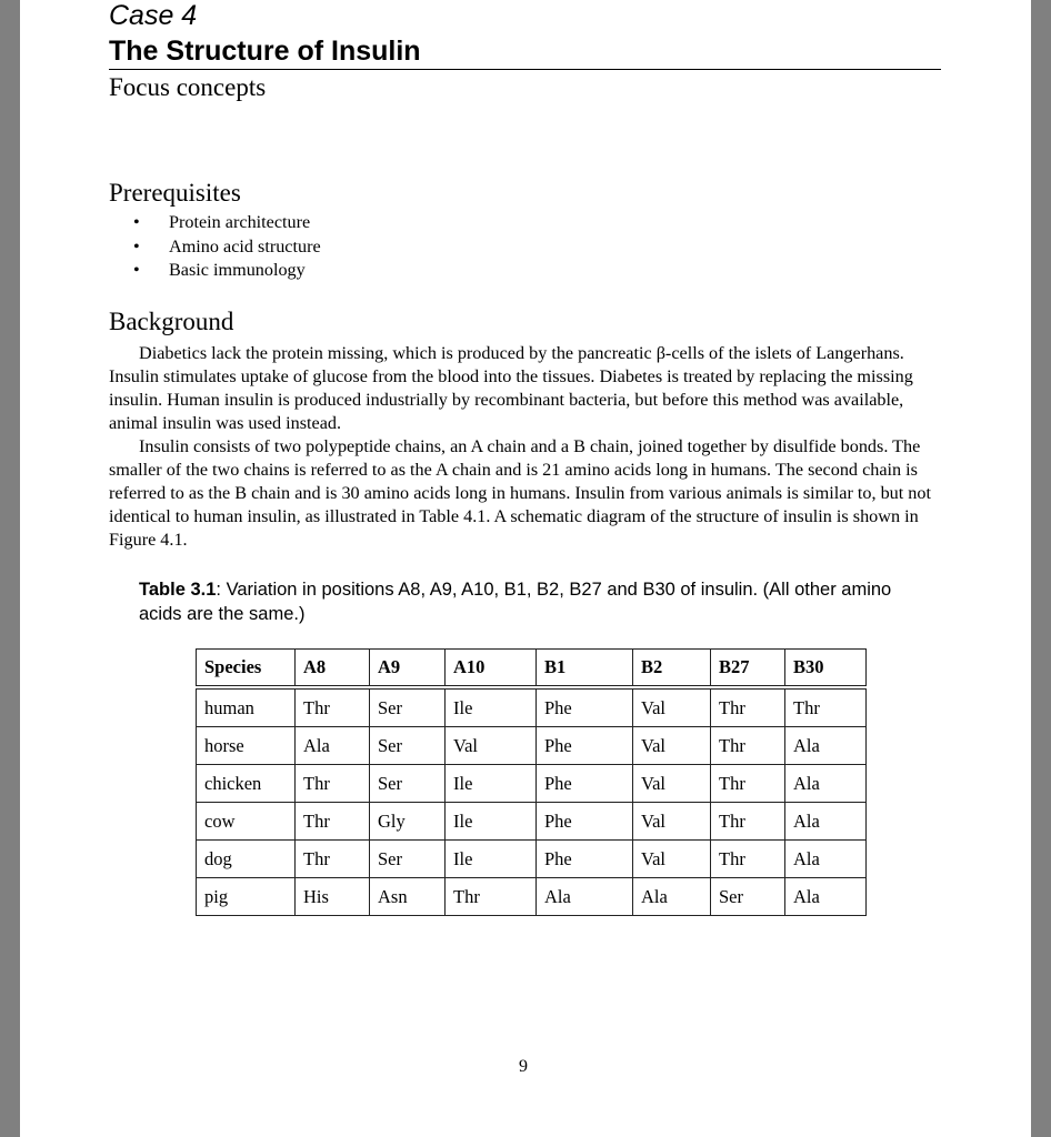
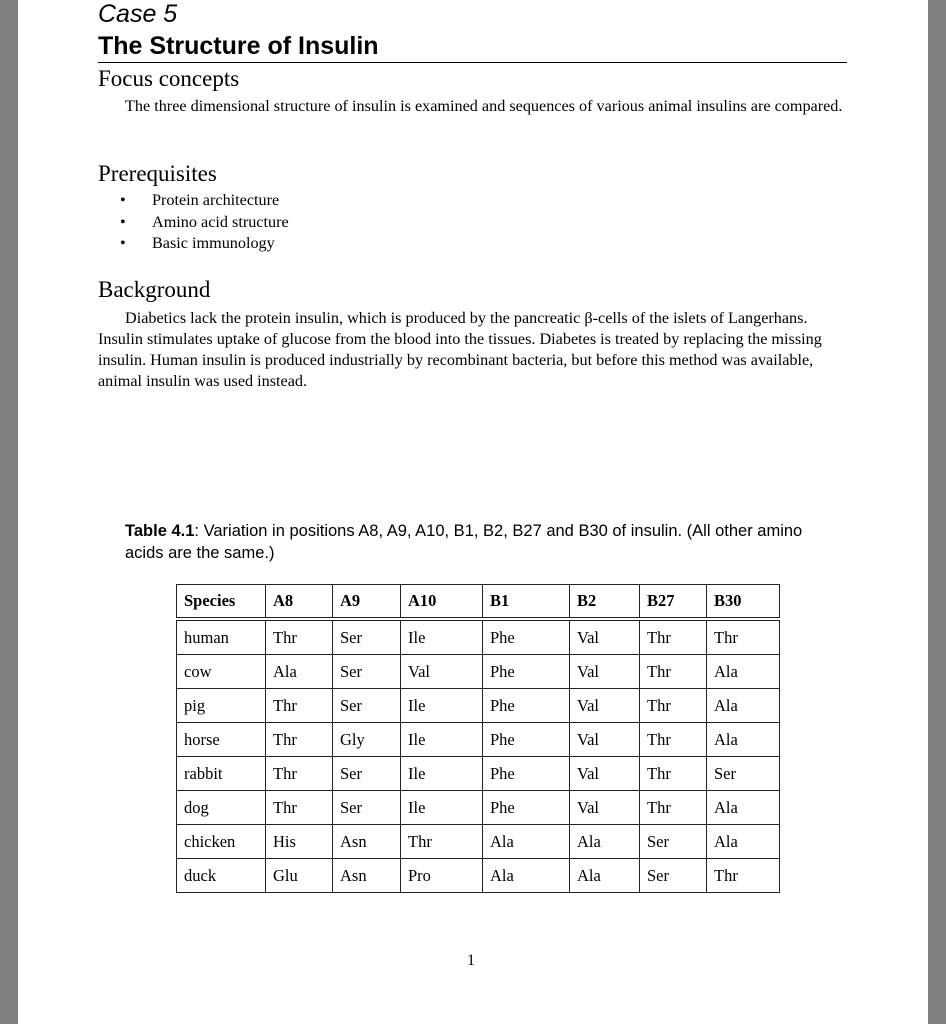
- Case 4
+ Case 5
  The Structure of Insulin
  Focus concepts
+ The three dimensional structure of insulin is examined and sequences of various animal insulins are compared.
  Prerequisites
  •
  Protein architecture
  •
  Amino acid structure
  •
  Basic immunology
  Background
- Diabetics lack the protein missing, which is produced by the pancreatic β-cells of the islets of Langerhans. Insulin stimulates uptake of glucose from the blood into the tissues. Diabetes is treated by replacing the missing insulin. Human insulin is produced industrially by recombinant bacteria, but before this method was available, animal insulin was used instead.
+ Diabetics lack the protein insulin, which is produced by the pancreatic β-cells of the islets of Langerhans. Insulin stimulates uptake of glucose from the blood into the tissues. Diabetes is treated by replacing the missing insulin. Human insulin is produced industrially by recombinant bacteria, but before this method was available, animal insulin was used instead.
- Insulin consists of two polypeptide chains, an A chain and a B chain, joined together by disulfide bonds. The smaller of the two chains is referred to as the A chain and is 21 amino acids long in humans. The second chain is referred to as the B chain and is 30 amino acids long in humans. Insulin from various animals is similar to, but not identical to human insulin, as illustrated in Table 4.1. A schematic diagram of the structure of insulin is shown in Figure 4.1.
- Table 3.1: Variation in positions A8, A9, A10, B1, B2, B27 and B30 of insulin. (All other amino acids are the same.)
+ Table 4.1: Variation in positions A8, A9, A10, B1, B2, B27 and B30 of insulin. (All other amino acids are the same.)
  Species	A8	A9	A10	B1	B2	B27	B30
  human	Thr	Ser	Ile	Phe	Val	Thr	Thr
- horse	Ala	Ser	Val	Phe	Val	Thr	Ala
+ cow	Ala	Ser	Val	Phe	Val	Thr	Ala
- chicken	Thr	Ser	Ile	Phe	Val	Thr	Ala
+ pig	Thr	Ser	Ile	Phe	Val	Thr	Ala
- cow	Thr	Gly	Ile	Phe	Val	Thr	Ala
+ horse	Thr	Gly	Ile	Phe	Val	Thr	Ala
+ rabbit	Thr	Ser	Ile	Phe	Val	Thr	Ser
  dog	Thr	Ser	Ile	Phe	Val	Thr	Ala
- pig	His	Asn	Thr	Ala	Ala	Ser	Ala
+ chicken	His	Asn	Thr	Ala	Ala	Ser	Ala
+ duck	Glu	Asn	Pro	Ala	Ala	Ser	Thr
- 9
+ 1
